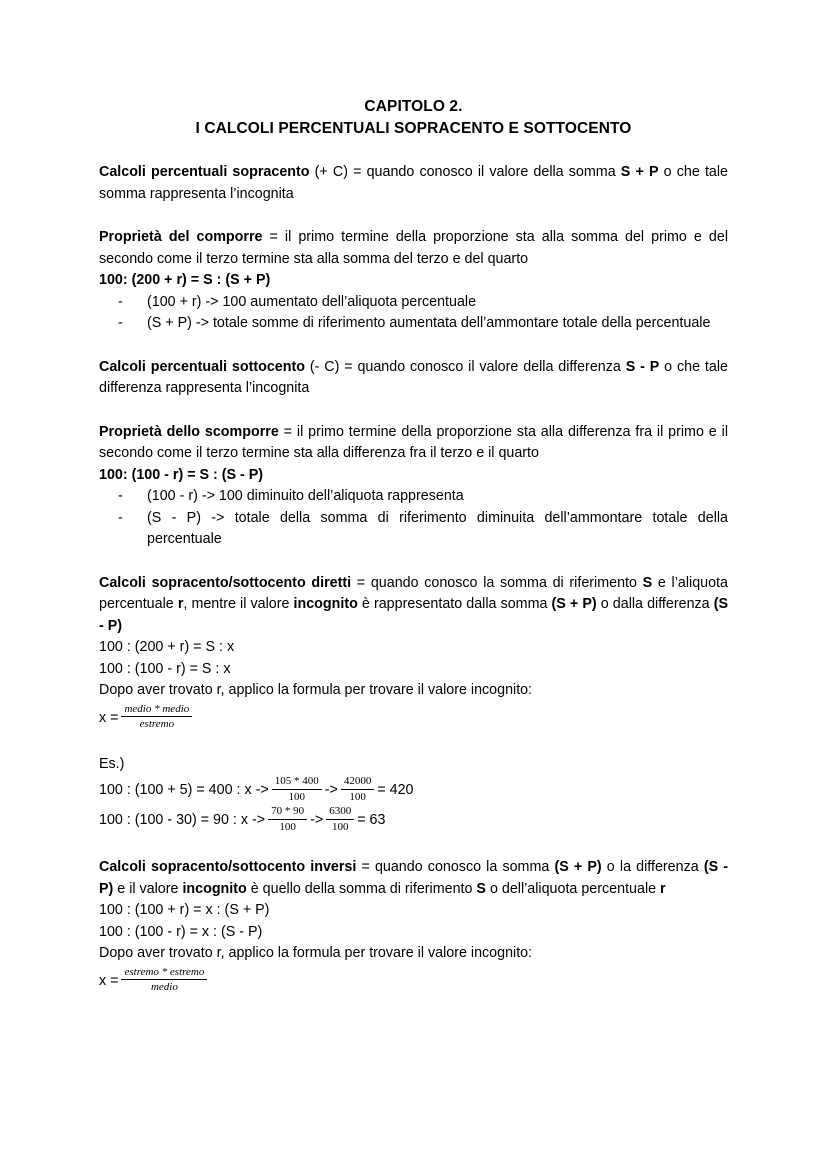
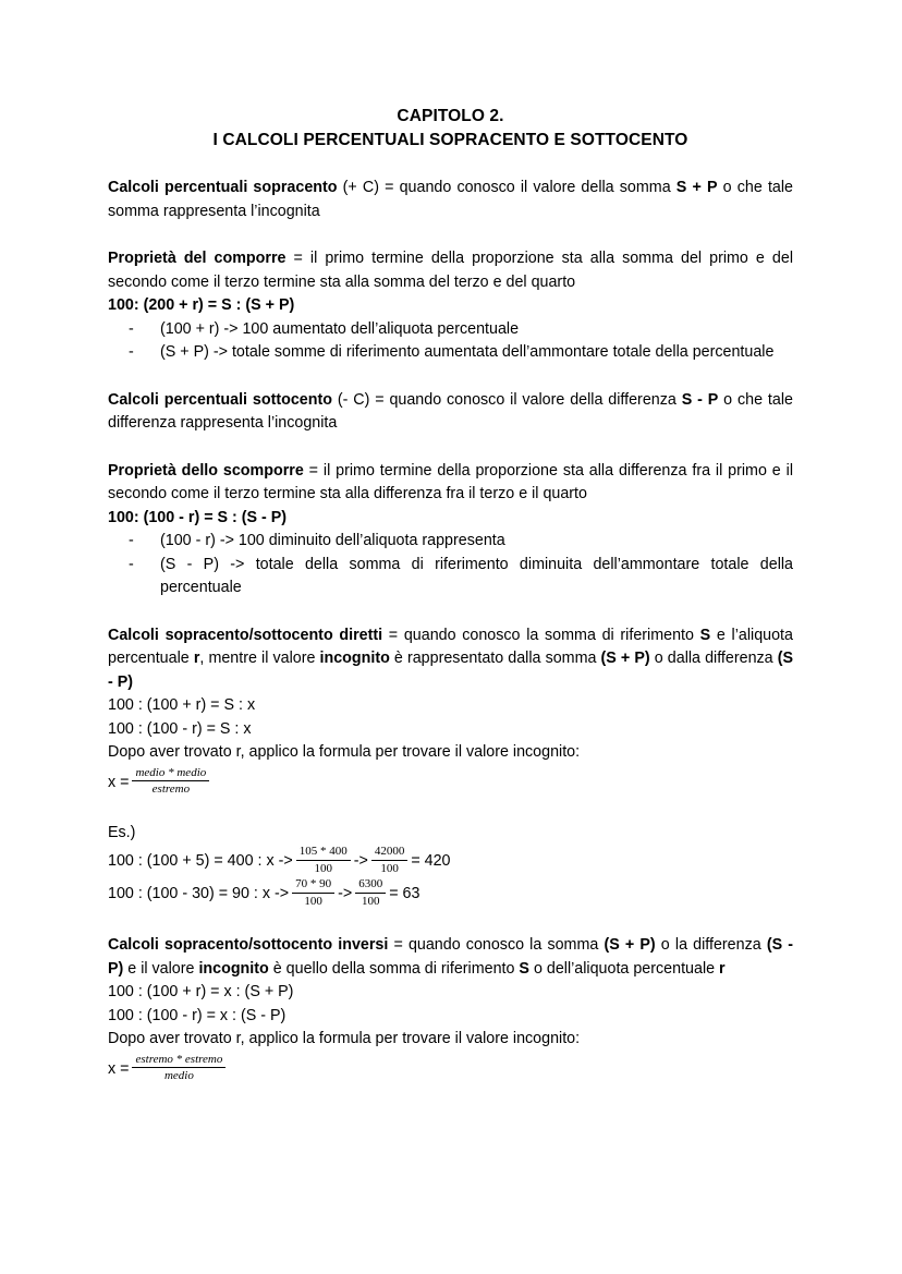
  CAPITOLO 2.
  I CALCOLI PERCENTUALI SOPRACENTO E SOTTOCENTO
  Calcoli percentuali sopracento (+ C) = quando conosco il valore della somma S + P o che tale somma rappresenta l’incognita
  Proprietà del comporre = il primo termine della proporzione sta alla somma del primo e del secondo come il terzo termine sta alla somma del terzo e del quarto
  100: (200 + r) = S : (S + P)
  (100 + r) -> 100 aumentato dell’aliquota percentuale
  (S + P) -> totale somme di riferimento aumentata dell’ammontare totale della percentuale
  Calcoli percentuali sottocento (- C) = quando conosco il valore della differenza S - P o che tale differenza rappresenta l’incognita
  Proprietà dello scomporre = il primo termine della proporzione sta alla differenza fra il primo e il secondo come il terzo termine sta alla differenza fra il terzo e il quarto
  100: (100 - r) = S : (S - P)
  (100 - r) -> 100 diminuito dell’aliquota rappresenta
  (S - P) -> totale della somma di riferimento diminuita dell’ammontare totale della percentuale
  Calcoli sopracento/sottocento diretti = quando conosco la somma di riferimento S e l’aliquota percentuale r, mentre il valore incognito è rappresentato dalla somma (S + P) o dalla differenza (S - P)
- 100 : (200 + r) = S : x
+ 100 : (100 + r) = S : x
  100 : (100 - r) = S : x
  Dopo aver trovato r, applico la formula per trovare il valore incognito:
  x =
  medio * medio
  estremo
  Es.)
  100 : (100 + 5) = 400 : x ->
  105 * 400
  100
  ->
  42000
  100
  = 420
  100 : (100 - 30) = 90 : x ->
  70 * 90
  100
  ->
  6300
  100
  = 63
  Calcoli sopracento/sottocento inversi = quando conosco la somma (S + P) o la differenza (S - P) e il valore incognito è quello della somma di riferimento S o dell’aliquota percentuale r
  100 : (100 + r) = x : (S + P)
  100 : (100 - r) = x : (S - P)
  Dopo aver trovato r, applico la formula per trovare il valore incognito:
  x =
  estremo * estremo
  medio
